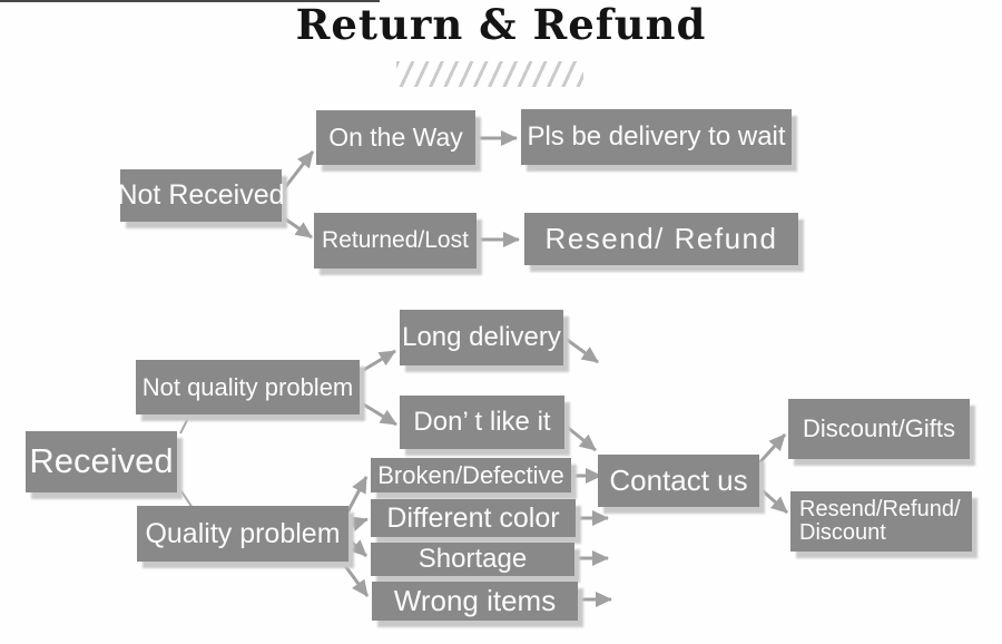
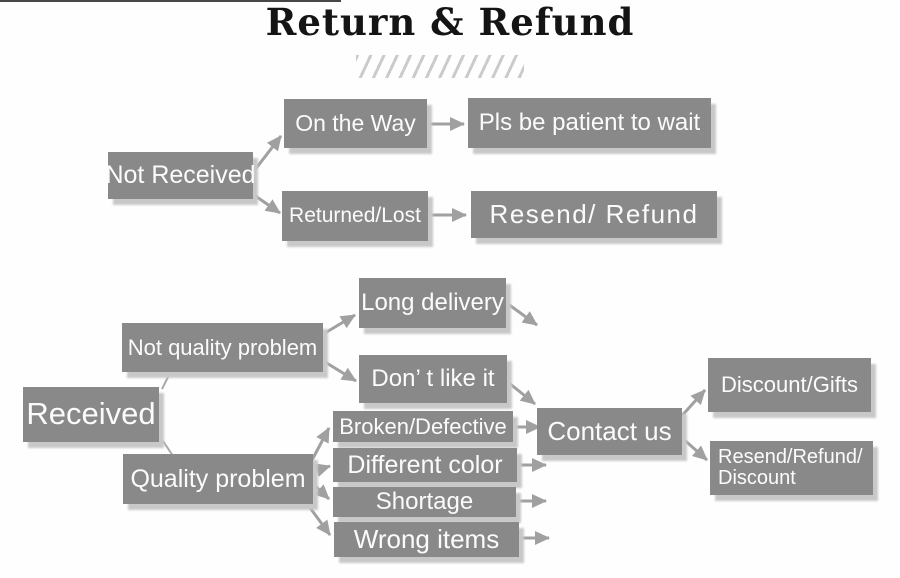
  Return & Refund
  Not Received
  On the Way
- Pls be delivery to wait
+ Pls be patient to wait
  Returned/Lost
  Resend/ Refund
  Received
  Not quality problem
  Quality problem
  Long delivery
  Don’ t like it
  Broken/Defective
  Different color
  Shortage
  Wrong items
  Contact us
  Discount/Gifts
  Resend/Refund/
  Discount
